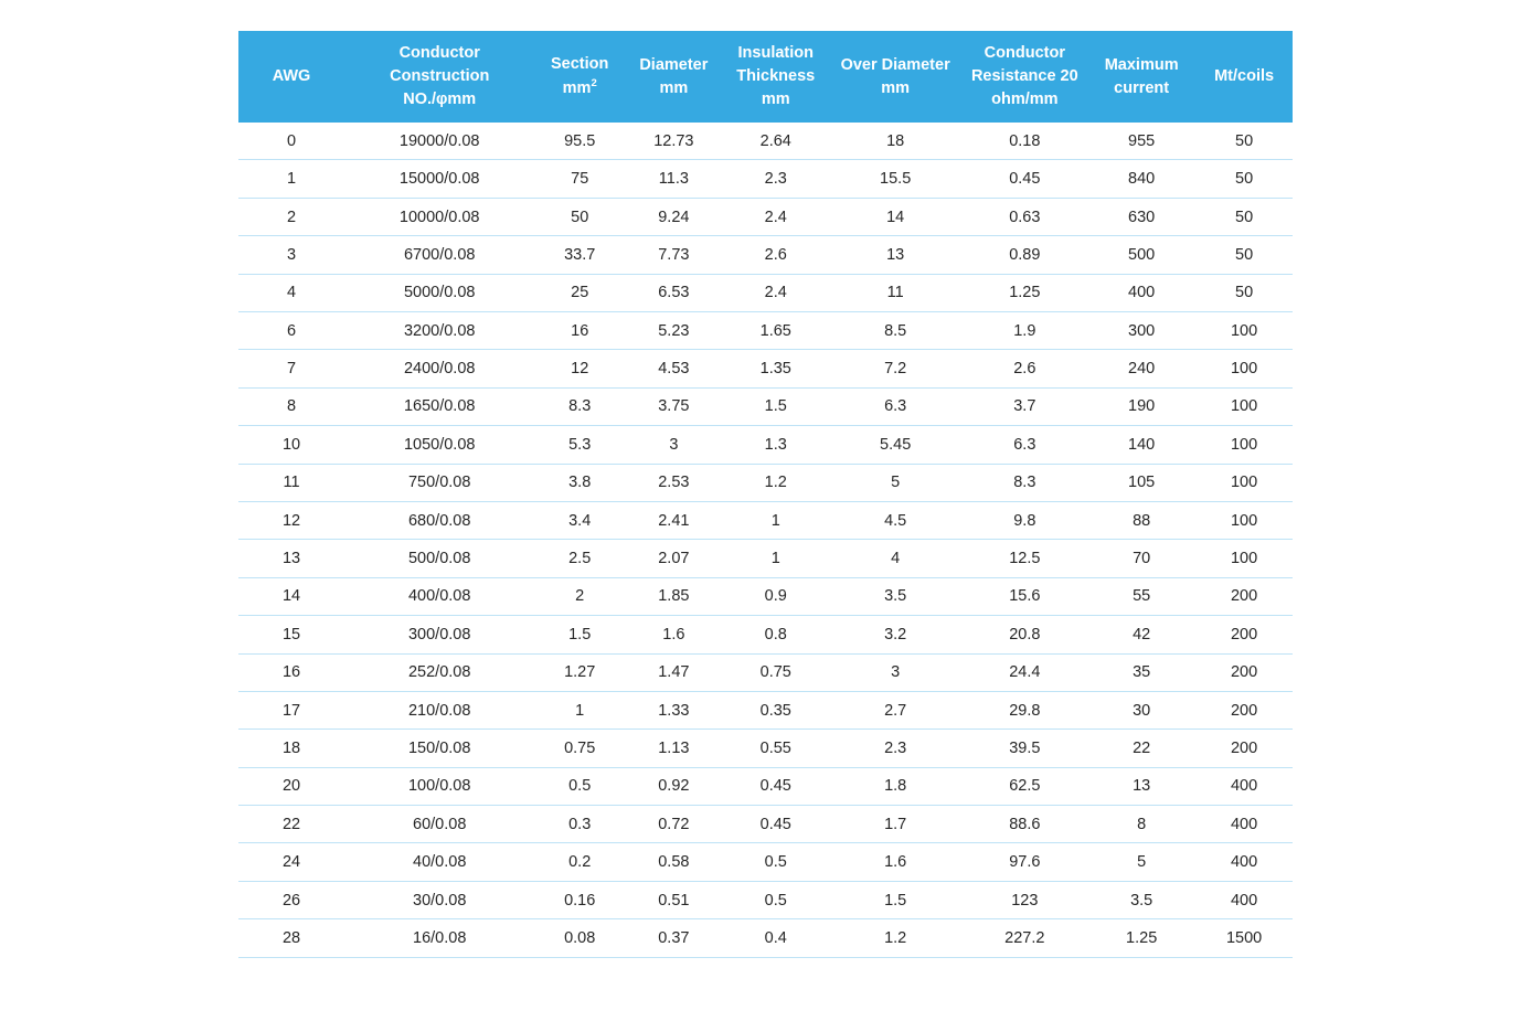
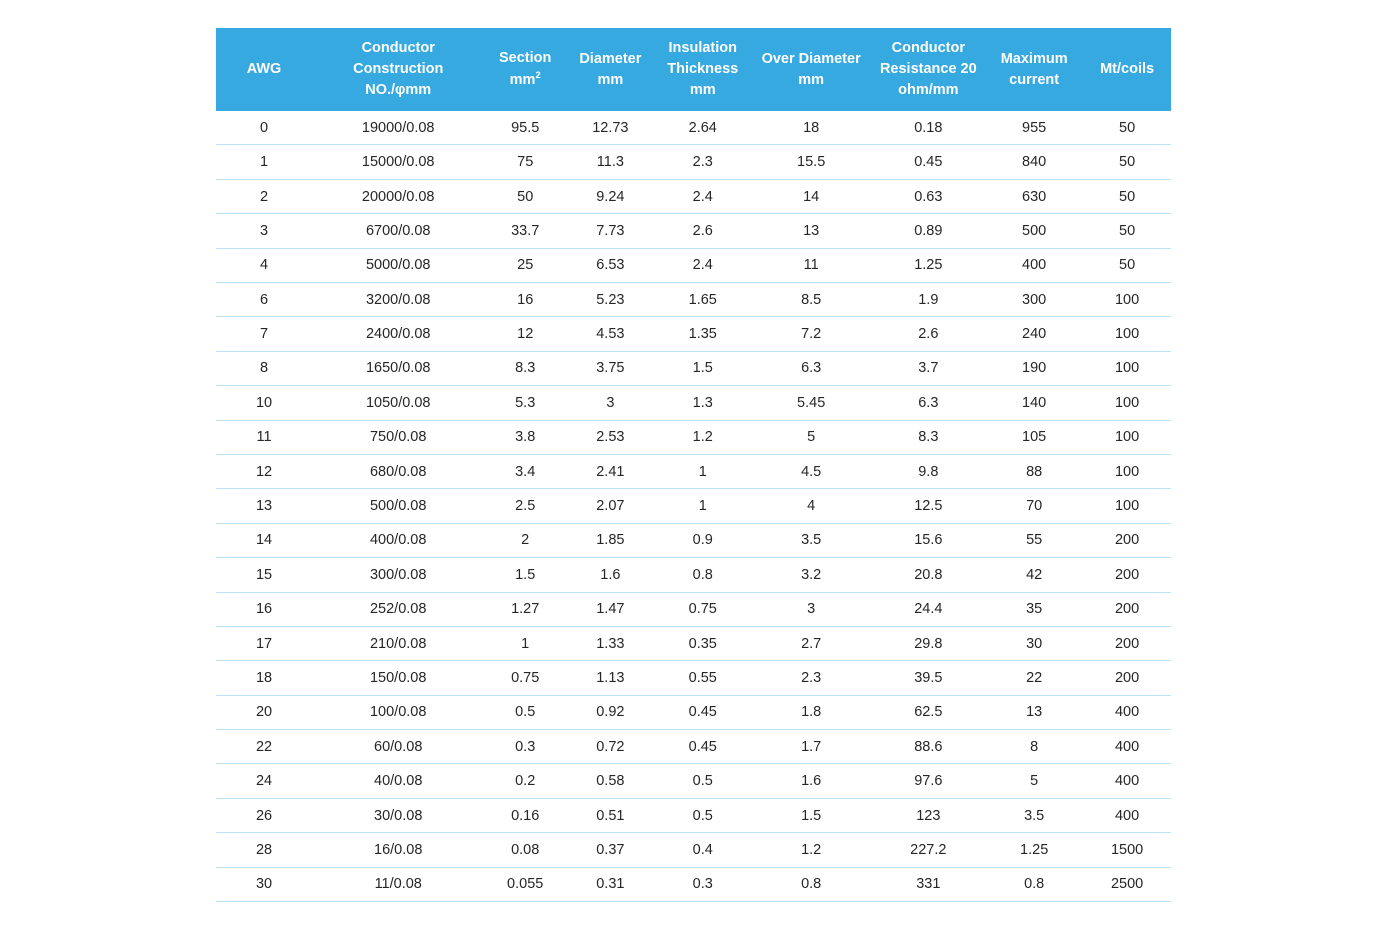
  AWG	ConductorConstructionNO./φmm	Sectionmm2	Diametermm	InsulationThicknessmm	Over Diametermm	ConductorResistance 20ohm/mm	Maximumcurrent	Mt/coils
  0	19000/0.08	95.5	12.73	2.64	18	0.18	955	50
  1	15000/0.08	75	11.3	2.3	15.5	0.45	840	50
- 2	10000/0.08	50	9.24	2.4	14	0.63	630	50
+ 2	20000/0.08	50	9.24	2.4	14	0.63	630	50
  3	6700/0.08	33.7	7.73	2.6	13	0.89	500	50
  4	5000/0.08	25	6.53	2.4	11	1.25	400	50
  6	3200/0.08	16	5.23	1.65	8.5	1.9	300	100
  7	2400/0.08	12	4.53	1.35	7.2	2.6	240	100
  8	1650/0.08	8.3	3.75	1.5	6.3	3.7	190	100
  10	1050/0.08	5.3	3	1.3	5.45	6.3	140	100
  11	750/0.08	3.8	2.53	1.2	5	8.3	105	100
  12	680/0.08	3.4	2.41	1	4.5	9.8	88	100
  13	500/0.08	2.5	2.07	1	4	12.5	70	100
  14	400/0.08	2	1.85	0.9	3.5	15.6	55	200
  15	300/0.08	1.5	1.6	0.8	3.2	20.8	42	200
  16	252/0.08	1.27	1.47	0.75	3	24.4	35	200
  17	210/0.08	1	1.33	0.35	2.7	29.8	30	200
  18	150/0.08	0.75	1.13	0.55	2.3	39.5	22	200
  20	100/0.08	0.5	0.92	0.45	1.8	62.5	13	400
  22	60/0.08	0.3	0.72	0.45	1.7	88.6	8	400
  24	40/0.08	0.2	0.58	0.5	1.6	97.6	5	400
  26	30/0.08	0.16	0.51	0.5	1.5	123	3.5	400
  28	16/0.08	0.08	0.37	0.4	1.2	227.2	1.25	1500
+ 30	11/0.08	0.055	0.31	0.3	0.8	331	0.8	2500
